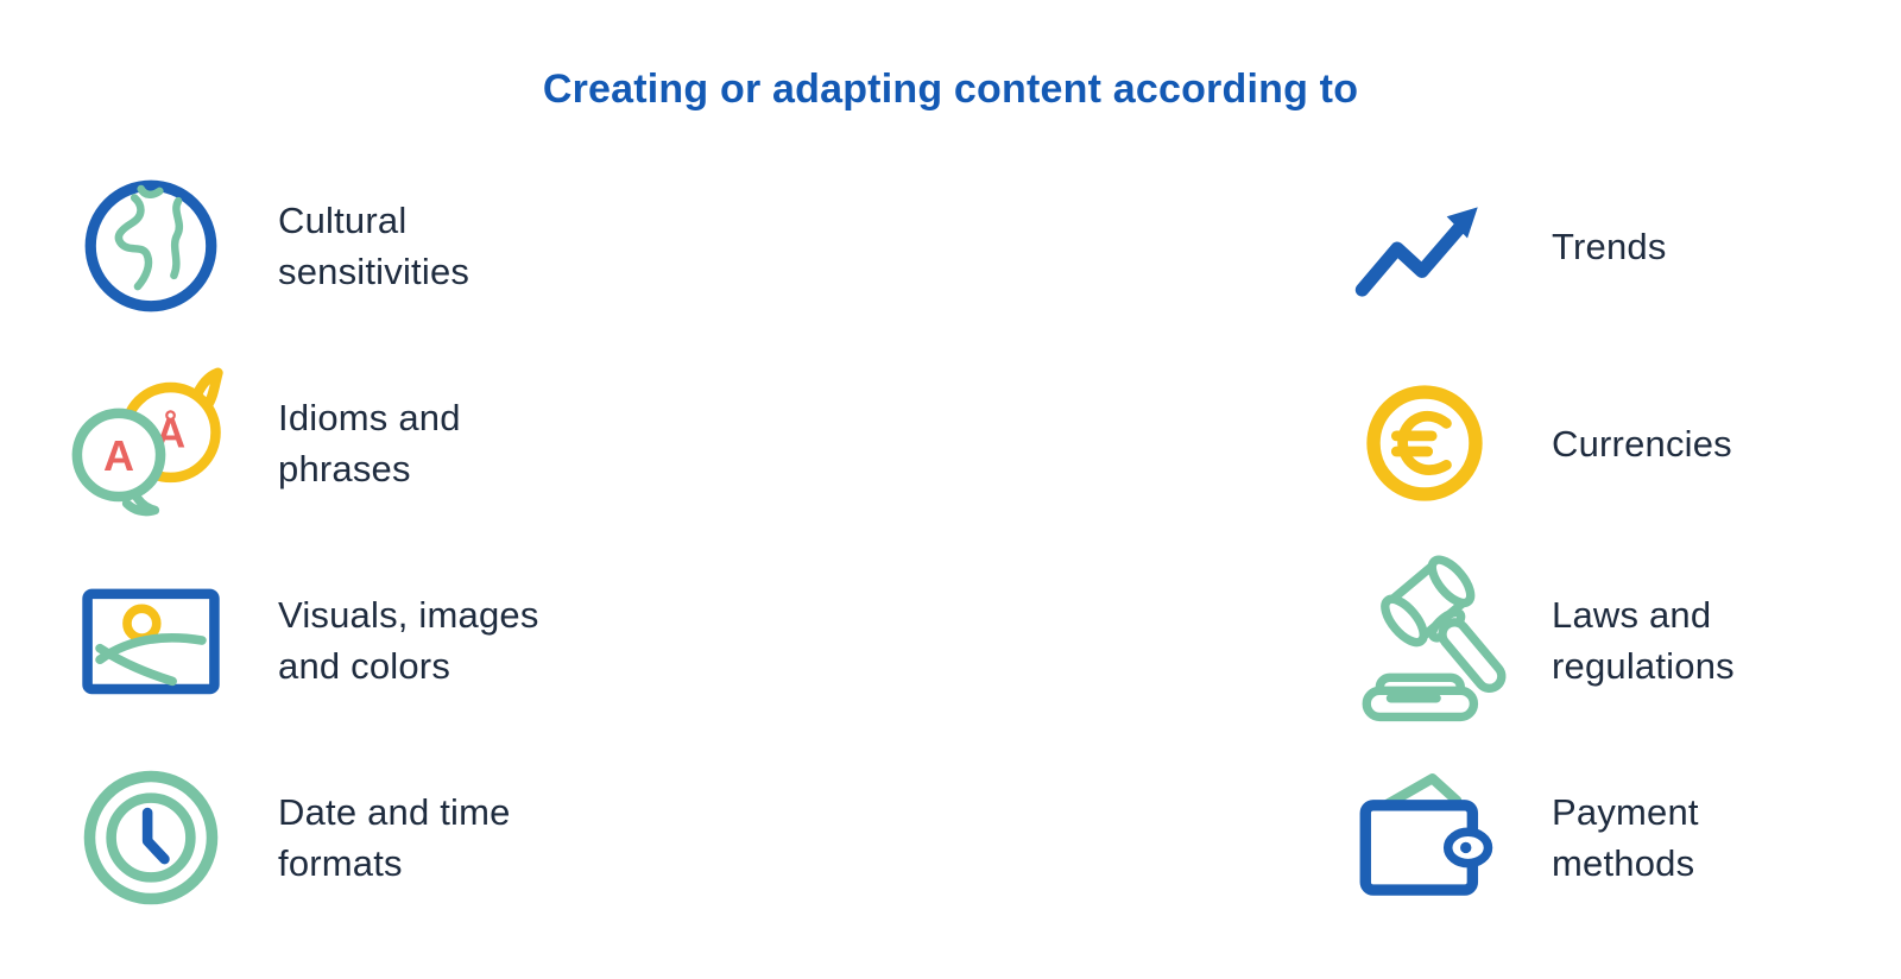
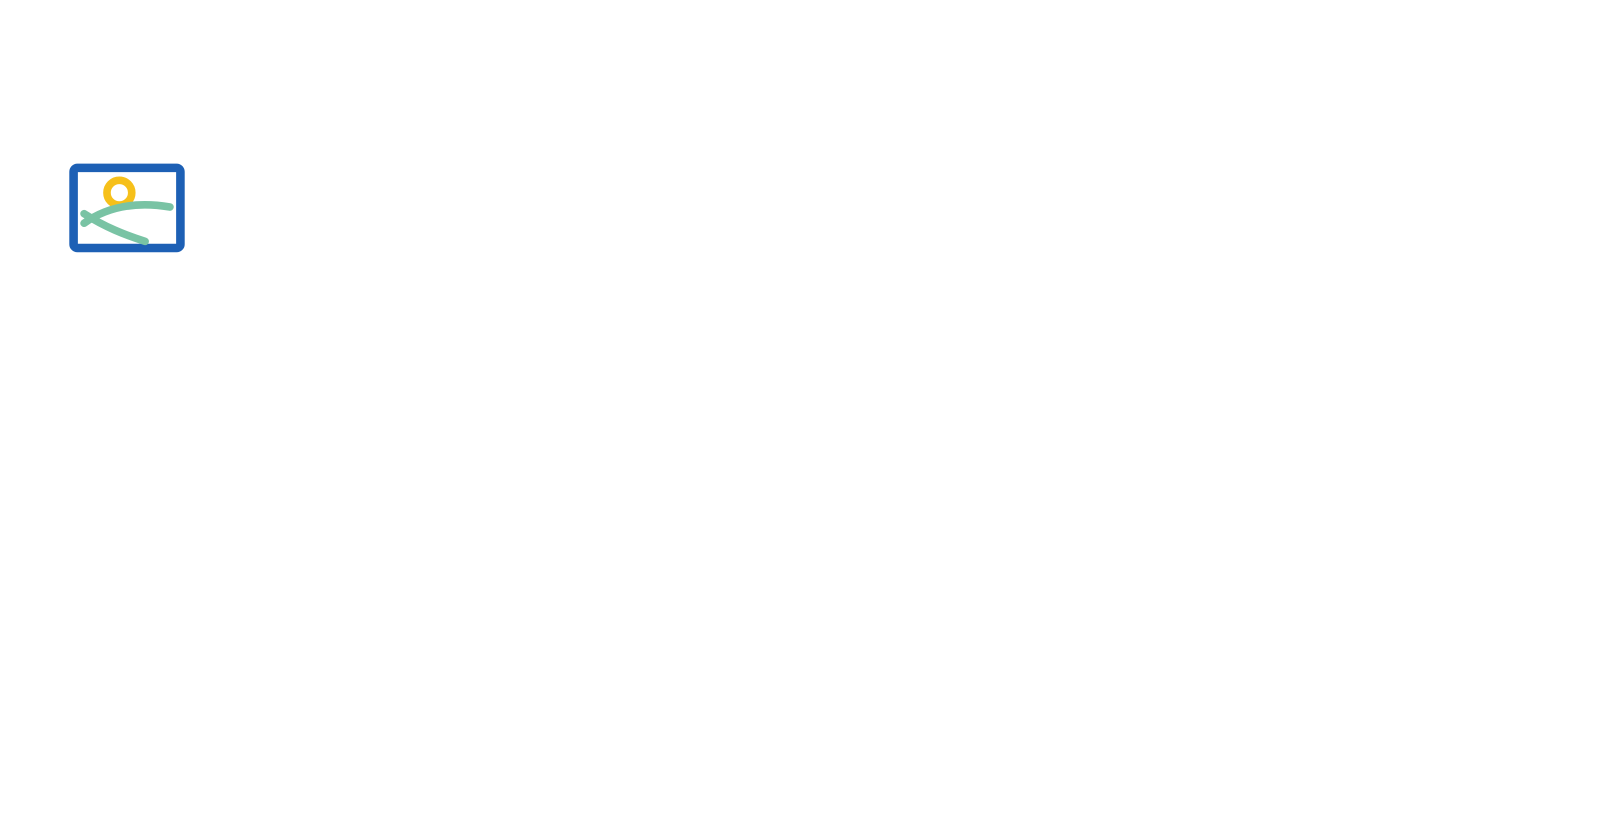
- Creating or adapting content according to
- Cultural
- sensitivities
- Å
- A
- Idioms and
- phrases
- Visuals, images
- and colors
- Date and time
- formats
- Trends
- Currencies
- Laws and
- regulations
- Payment
- methods
